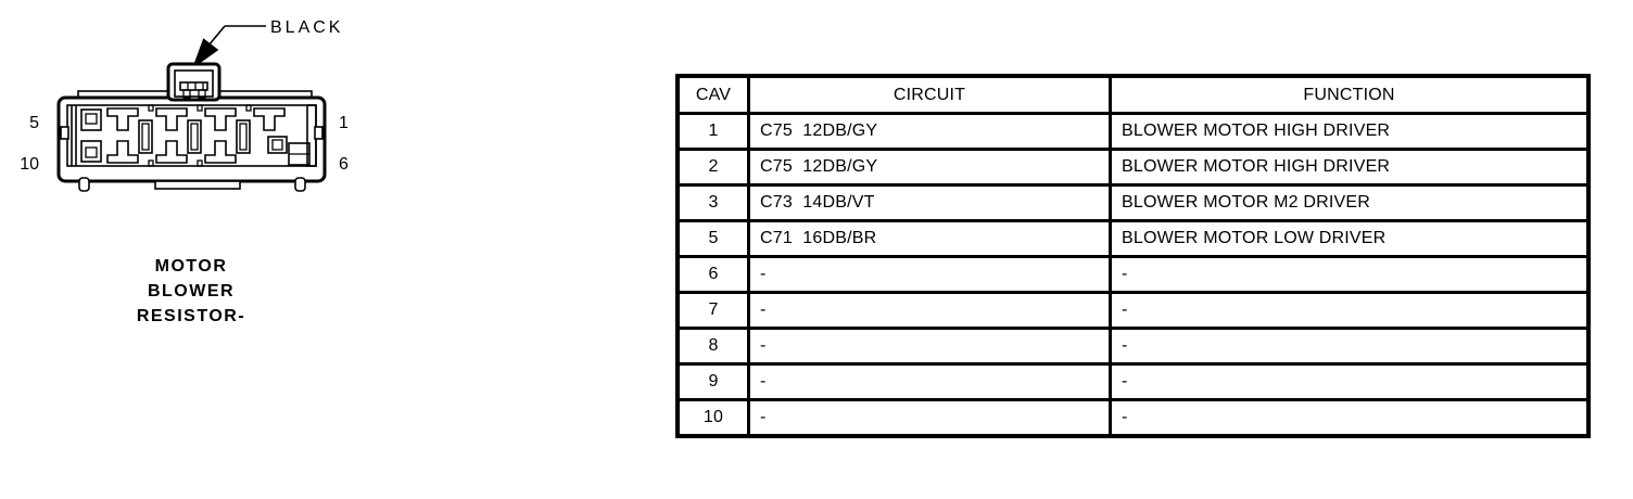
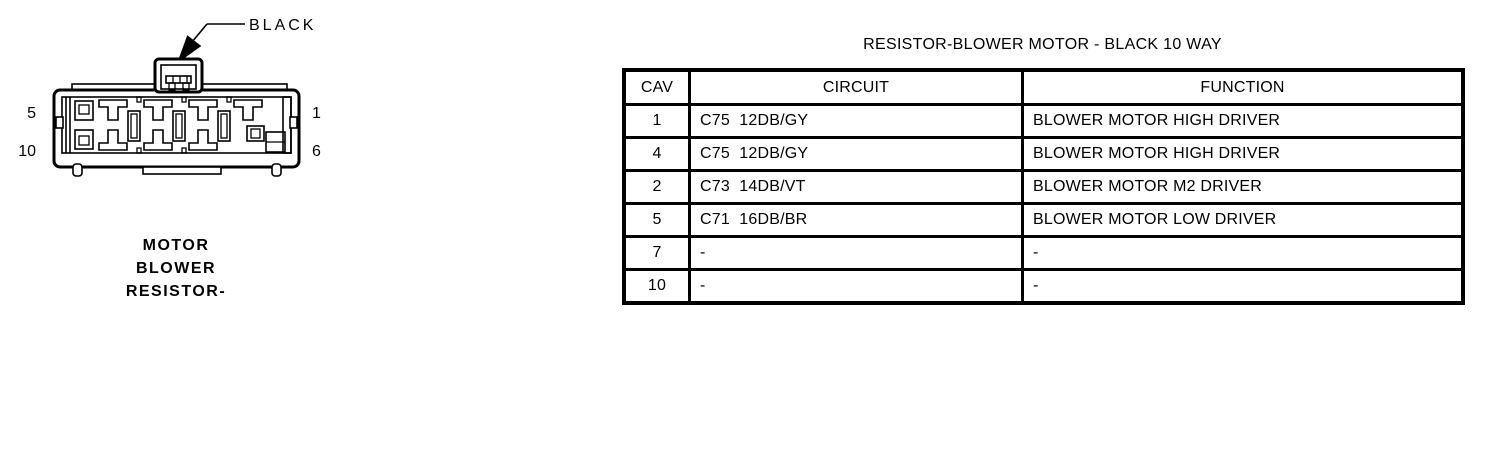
  BLACK
  5
  10
  1
  6
  MOTOR
  BLOWER
  RESISTOR-
+ RESISTOR-BLOWER MOTOR - BLACK 10 WAY
  CAV	CIRCUIT	FUNCTION
  1	C75 12DB/GY	BLOWER MOTOR HIGH DRIVER
- 2	C75 12DB/GY	BLOWER MOTOR HIGH DRIVER
+ 4	C75 12DB/GY	BLOWER MOTOR HIGH DRIVER
- 3	C73 14DB/VT	BLOWER MOTOR M2 DRIVER
+ 2	C73 14DB/VT	BLOWER MOTOR M2 DRIVER
  5	C71 16DB/BR	BLOWER MOTOR LOW DRIVER
- 6	-	-
  7	-	-
- 8	-	-
- 9	-	-
  10	-	-
